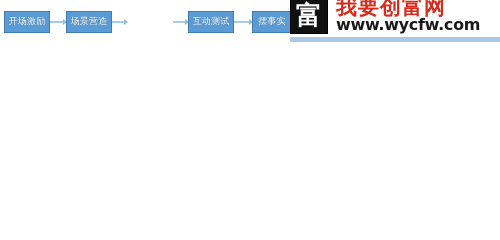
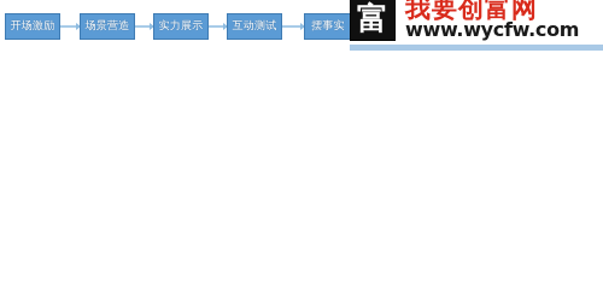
  开场激励
  场景营造
+ 实力展示
  互动测试
  摆事实
  富
  我要创富网
  www.wycfw.com
